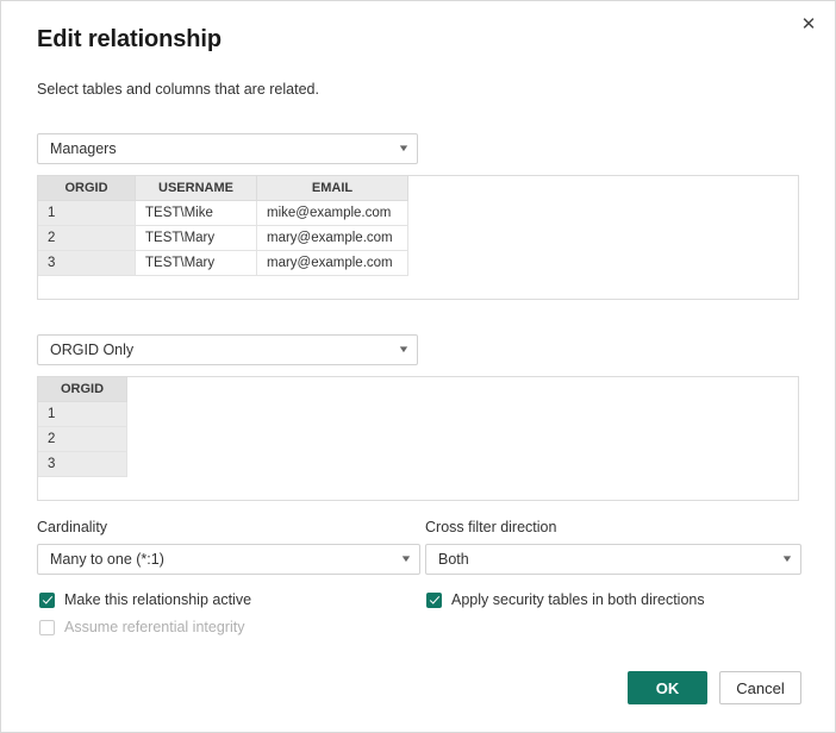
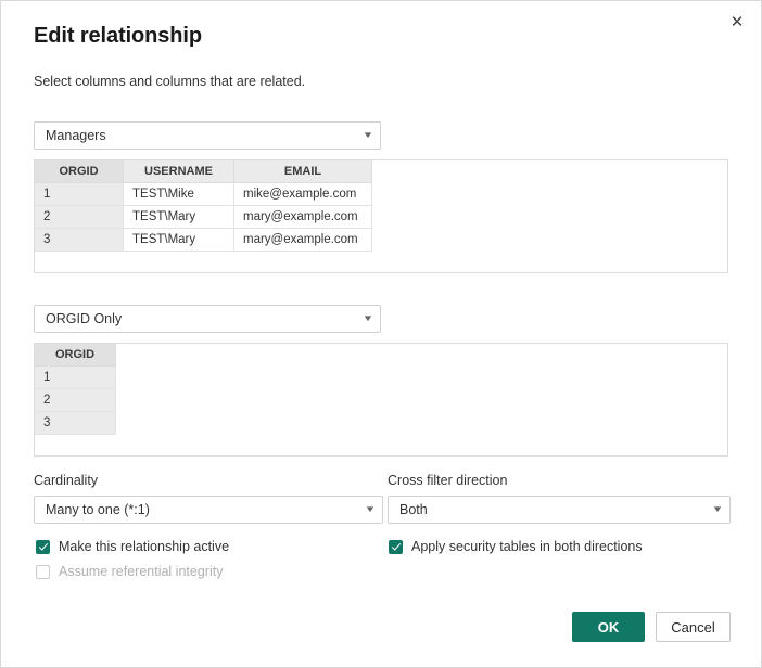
  ✕
  Edit relationship
- Select tables and columns that are related.
+ Select columns and columns that are related.
  Managers
  ▼
  ORGID	USERNAME	EMAIL
  1	TEST\Mike	mike@example.com
  2	TEST\Mary	mary@example.com
  3	TEST\Mary	mary@example.com
  ORGID Only
  ▼
  ORGID
  1
  2
  3
  Cardinality
  Many to one (*:1)
  ▼
  Cross filter direction
  Both
  ▼
  Make this relationship active
  Assume referential integrity
  Apply security tables in both directions
  OK
  Cancel
